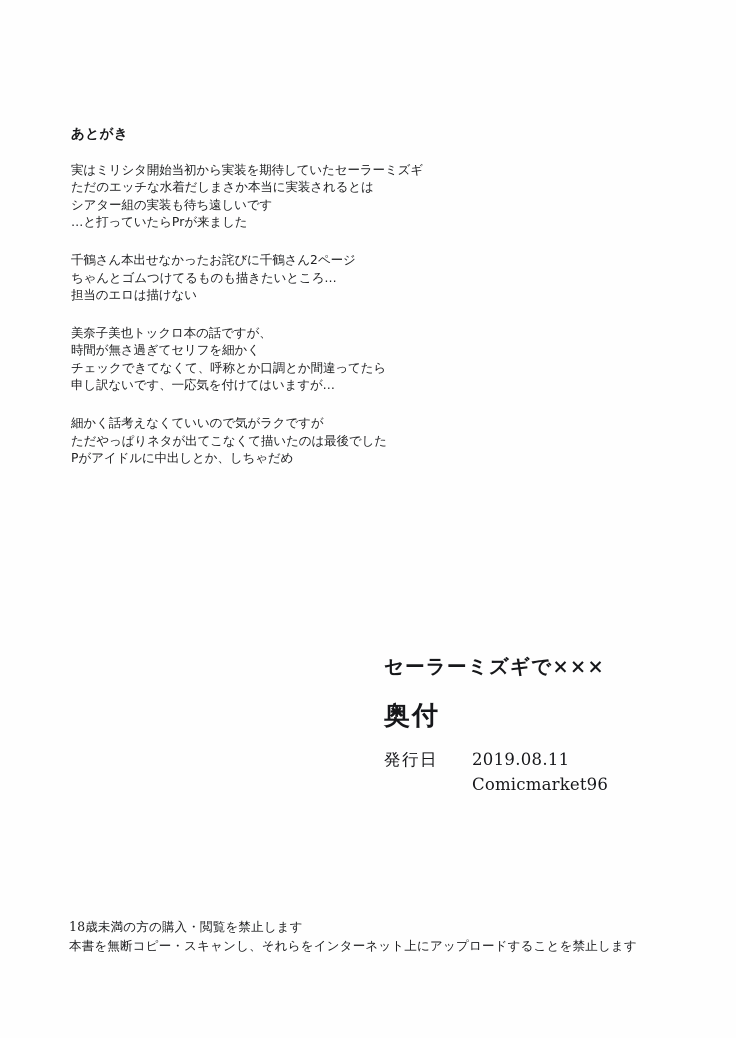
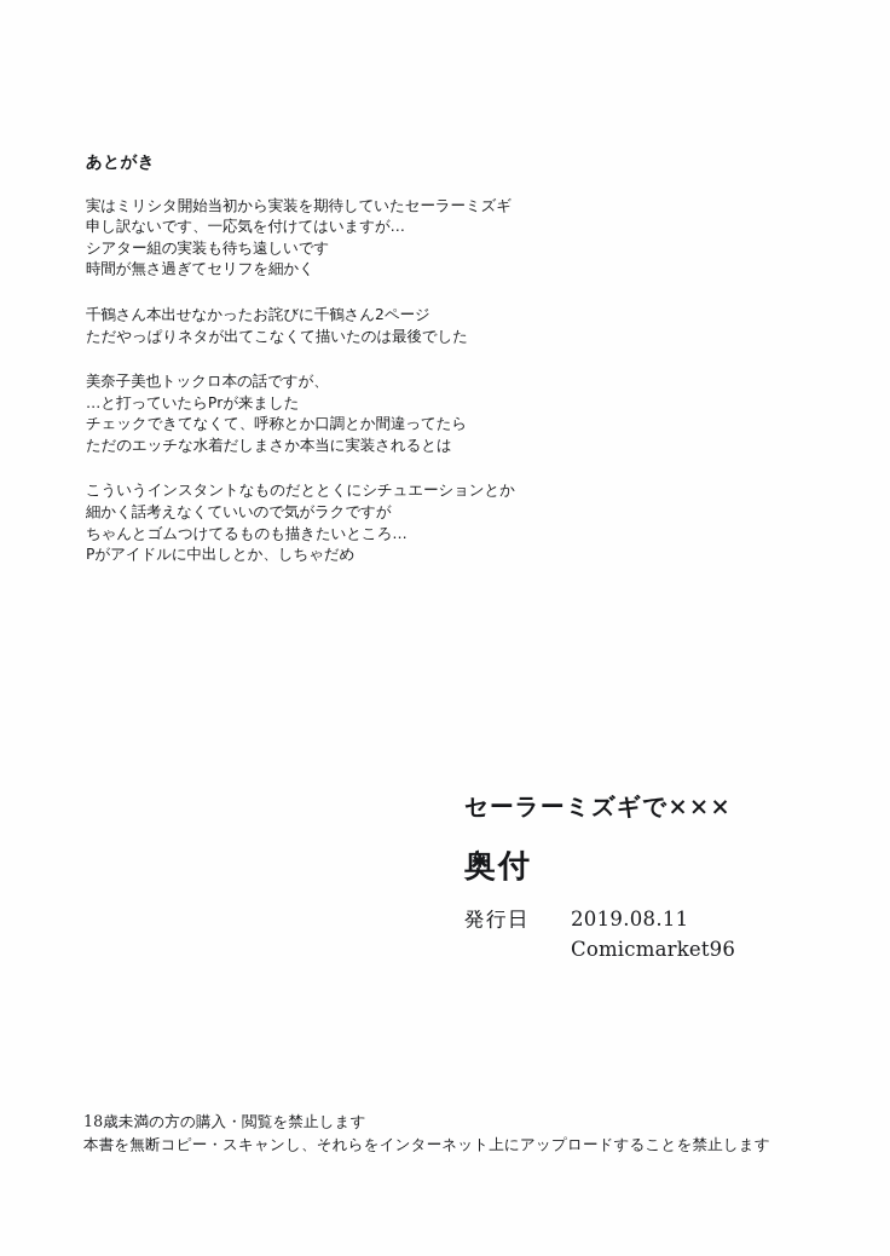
  あとがき
  実はミリシタ開始当初から実装を期待していたセーラーミズギ
- ただのエッチな水着だしまさか本当に実装されるとは
+ 申し訳ないです、一応気を付けてはいますが…
  シアター組の実装も待ち遠しいです
- …と打っていたらPrが来ました
+ 時間が無さ過ぎてセリフを細かく
  千鶴さん本出せなかったお詫びに千鶴さん2ページ
- ちゃんとゴムつけてるものも描きたいところ…
+ ただやっぱりネタが出てこなくて描いたのは最後でした
- 担当のエロは描けない
  美奈子美也トックロ本の話ですが、
- 時間が無さ過ぎてセリフを細かく
+ …と打っていたらPrが来ました
  チェックできてなくて、呼称とか口調とか間違ってたら
- 申し訳ないです、一応気を付けてはいますが…
+ ただのエッチな水着だしまさか本当に実装されるとは
+ こういうインスタントなものだととくにシチュエーションとか
  細かく話考えなくていいので気がラクですが
- ただやっぱりネタが出てこなくて描いたのは最後でした
+ ちゃんとゴムつけてるものも描きたいところ…
  Pがアイドルに中出しとか、しちゃだめ
  セーラーミズギで×××
  奥付
  発行日 2019.08.11
  Comicmarket96
  18歳未満の方の購入・閲覧を禁止します
  本書を無断コピー・スキャンし、それらをインターネット上にアップロードすることを禁止します
